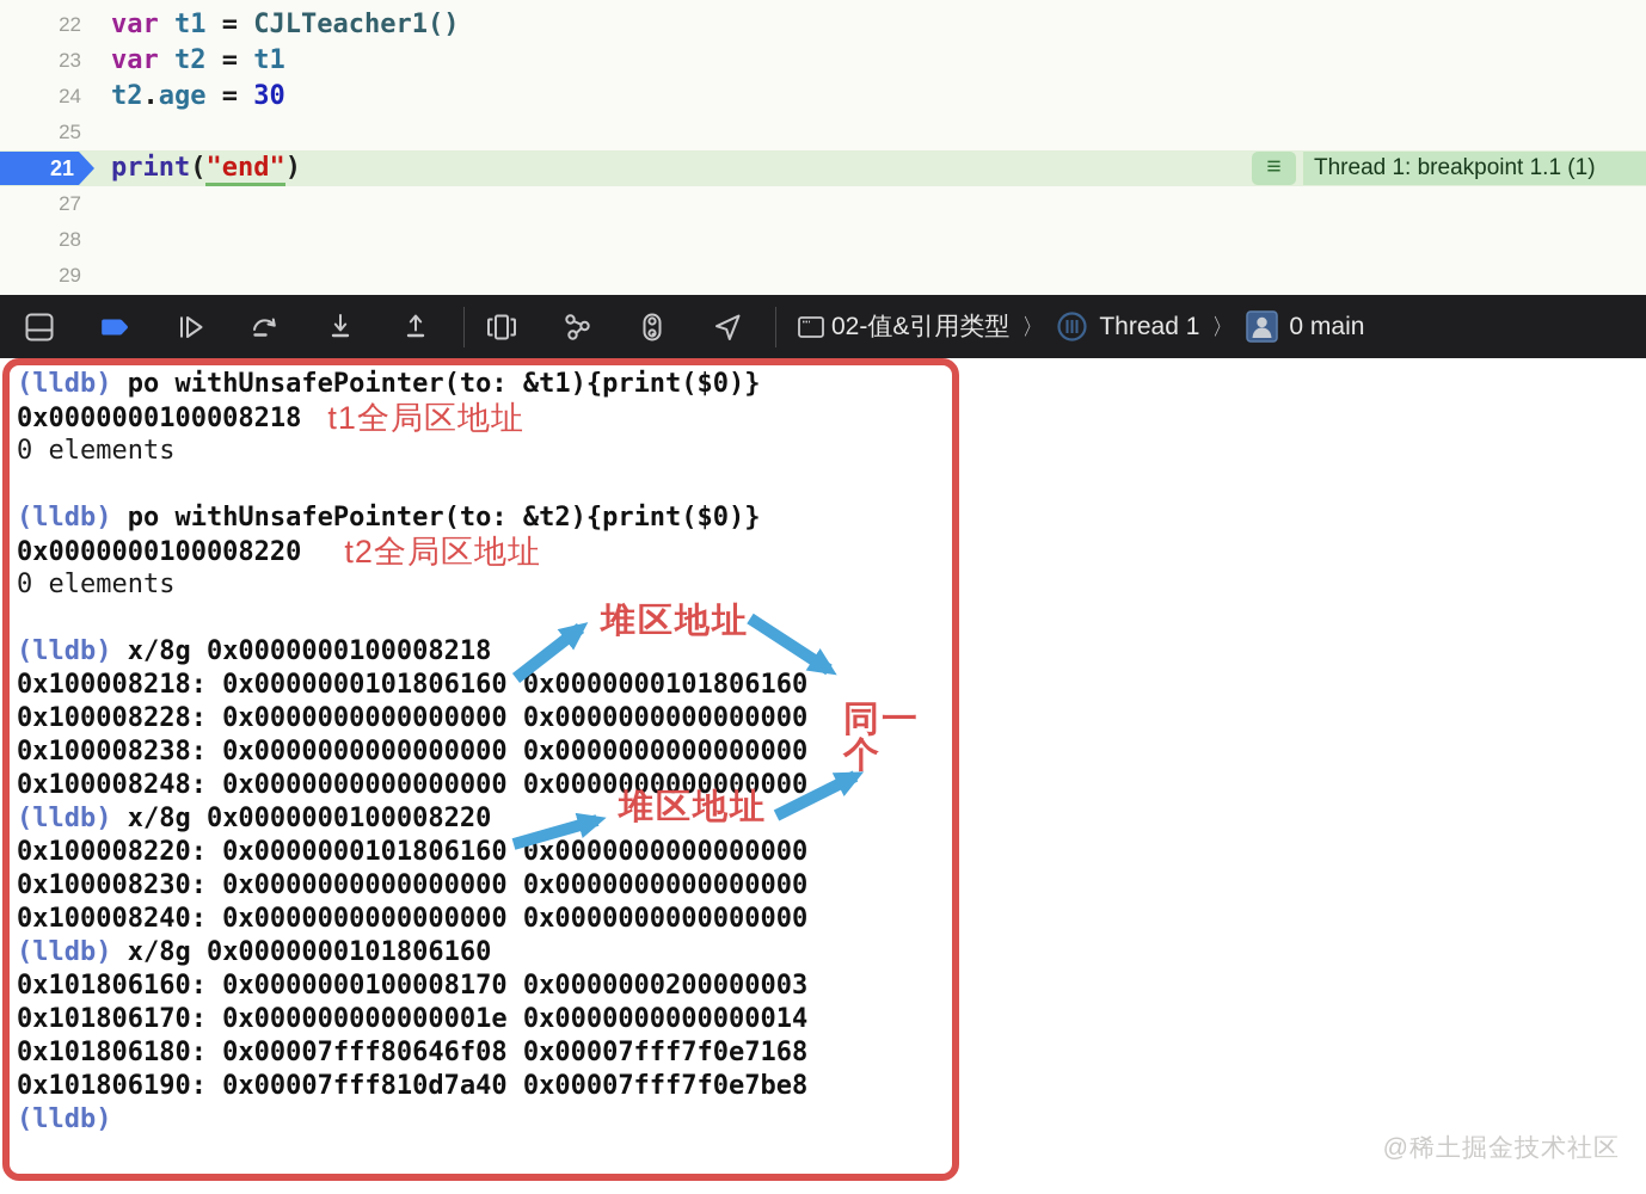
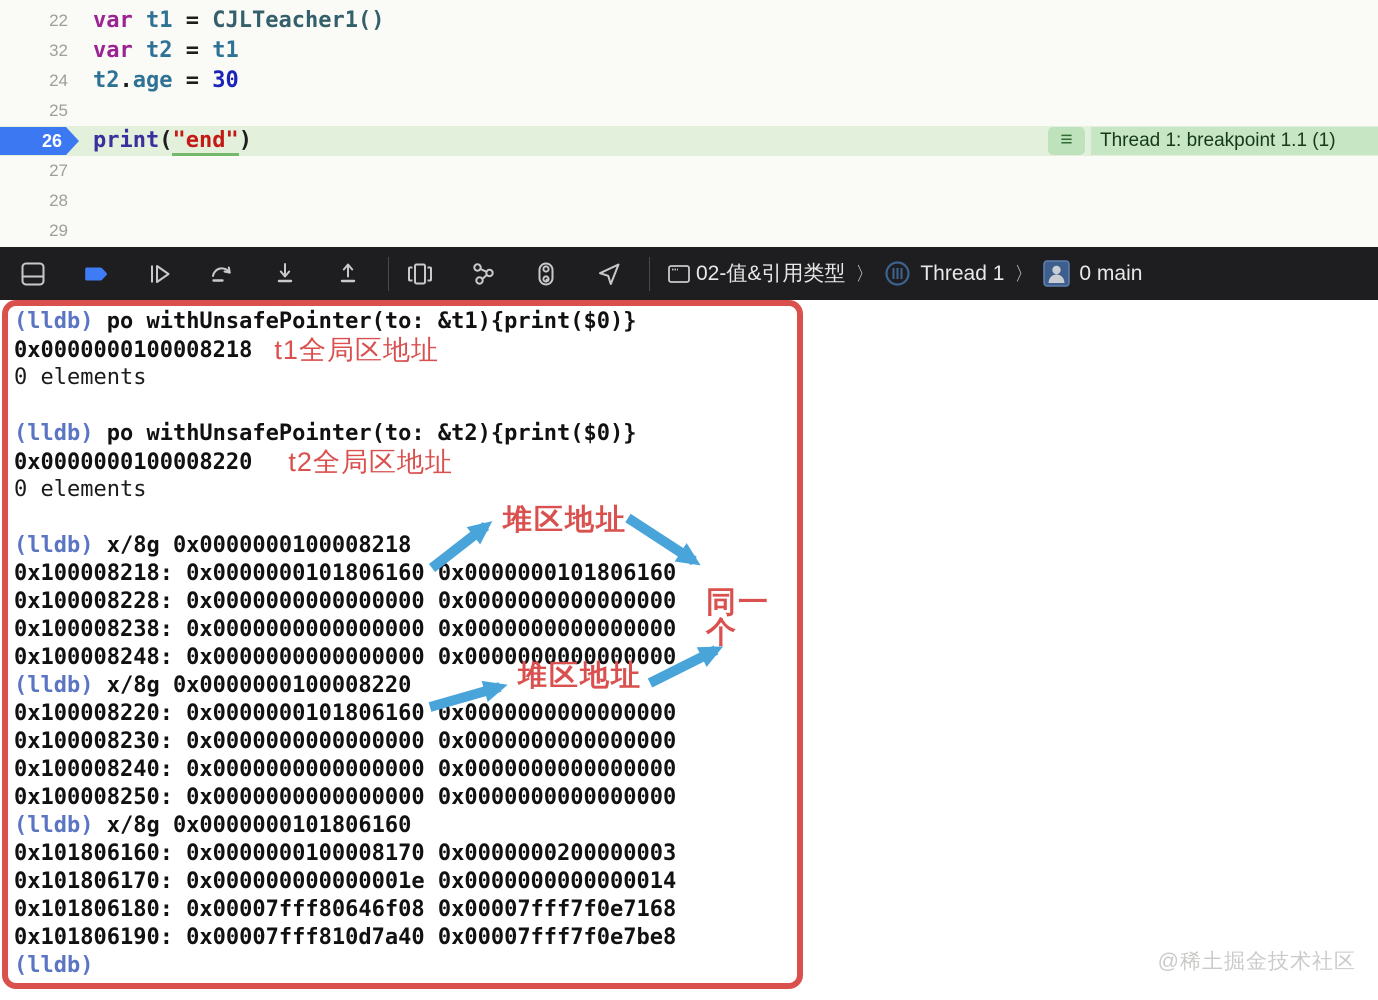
  22 var t1 = CJLTeacher1()
- 23 var t2 = t1
+ 32 var t2 = t1
  24 t2.age = 30
  25
  print("end")
  27
  28
  29
- 21
+ 26
  ≡
  Thread 1: breakpoint 1.1 (1)
  02-值&引用类型
  〉
  Thread 1
  〉
  0 main
  (lldb) po withUnsafePointer(to: &t1){print($0)}
  0x0000000100008218 t1全局区地址
  0 elements
  (lldb) po withUnsafePointer(to: &t2){print($0)}
  0x0000000100008220 t2全局区地址
  0 elements
  (lldb) x/8g 0x0000000100008218
  0x100008218: 0x0000000101806160 0x0000000101806160
  0x100008228: 0x0000000000000000 0x0000000000000000
  0x100008238: 0x0000000000000000 0x0000000000000000
  0x100008248: 0x0000000000000000 0x0000000000000000
  (lldb) x/8g 0x0000000100008220
  0x100008220: 0x0000000101806160 0x0000000000000000
  0x100008230: 0x0000000000000000 0x0000000000000000
  0x100008240: 0x0000000000000000 0x0000000000000000
+ 0x100008250: 0x0000000000000000 0x0000000000000000
  (lldb) x/8g 0x0000000101806160
  0x101806160: 0x0000000100008170 0x0000000200000003
  0x101806170: 0x000000000000001e 0x0000000000000014
  0x101806180: 0x00007fff80646f08 0x00007fff7f0e7168
  0x101806190: 0x00007fff810d7a40 0x00007fff7f0e7be8
  (lldb)
  堆区地址
  同一个
  堆区地址
  @稀土掘金技术社区
